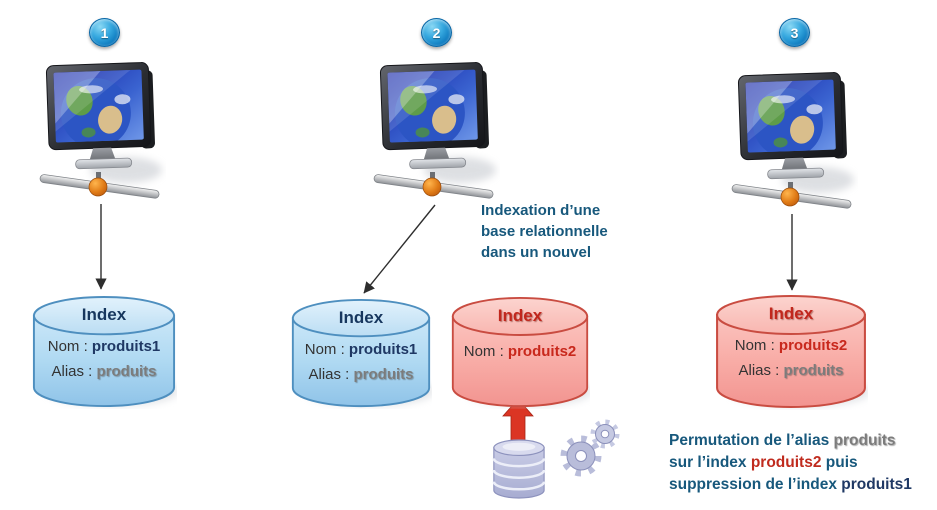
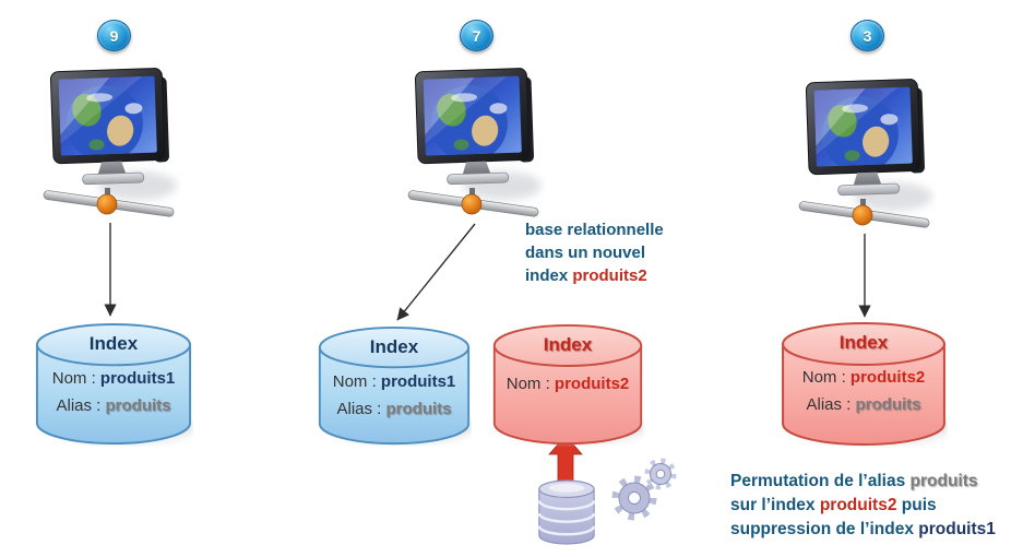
- 1
+ 9
  Index
  Nom : produits1
  Alias : produits
- 2
+ 7
- Indexation d’une
  base relationnelle
  dans un nouvel
+ index produits2
  Index
  Nom : produits1
  Alias : produits
  Index
  Nom : produits2
  3
  Index
  Nom : produits2
  Alias : produits
  Permutation de l’alias produits
  sur l’index produits2 puis
  suppression de l’index produits1
